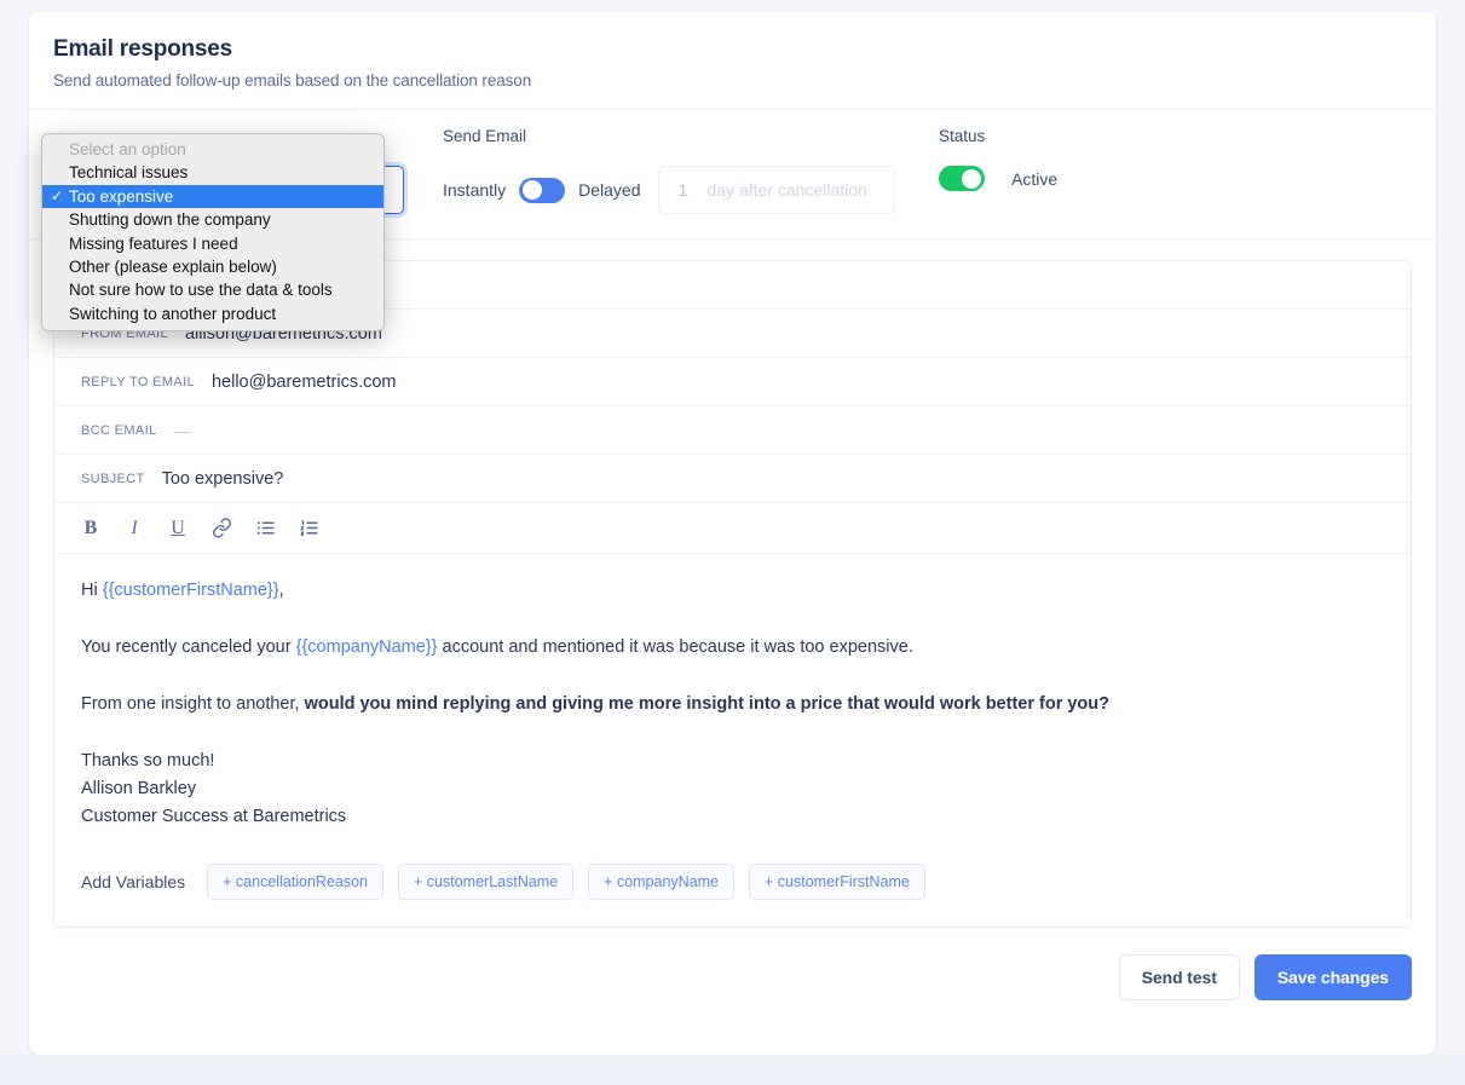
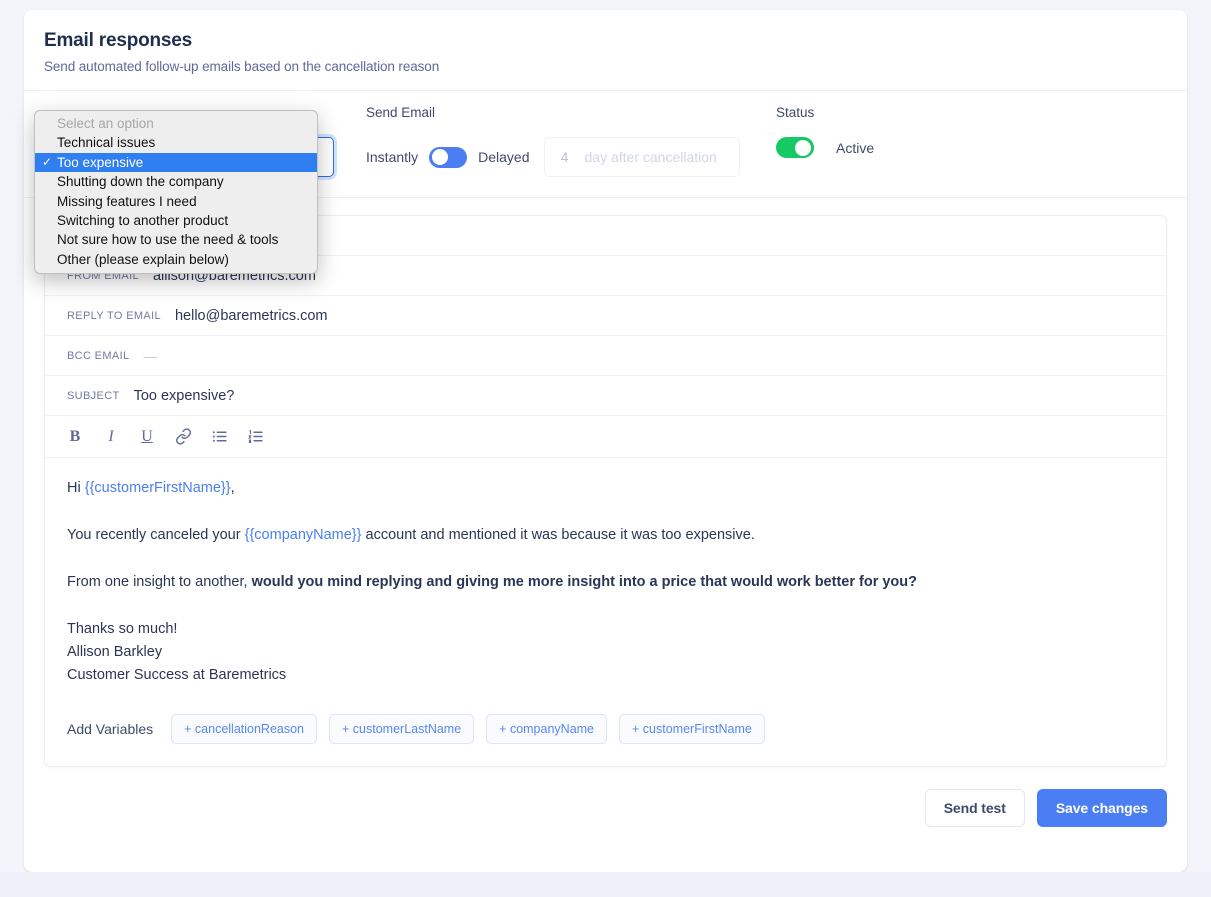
  Email responses
  Send automated follow-up emails based on the cancellation reason
  Send Email
  Instantly
  Delayed
- 1
+ 4
  day after cancellation
  Status
  Active
  FROM EMAIL
  allison@baremetrics.com
  REPLY TO EMAIL
  hello@baremetrics.com
  BCC EMAIL
  —
  SUBJECT
  Too expensive?
  B
  I
  U
  Hi {{customerFirstName}},
  You recently canceled your {{companyName}} account and mentioned it was because it was too expensive.
  From one insight to another, would you mind replying and giving me more insight into a price that would work better for you?
  Thanks so much!
  Allison Barkley
  Customer Success at Baremetrics
  Add Variables
  + cancellationReason
  + customerLastName
  + companyName
  + customerFirstName
  Send test
  Save changes
  Select an option
  Technical issues
  ✓
  Too expensive
  Shutting down the company
  Missing features I need
- Other (please explain below)
+ Switching to another product
- Not sure how to use the data & tools
+ Not sure how to use the need & tools
- Switching to another product
+ Other (please explain below)
